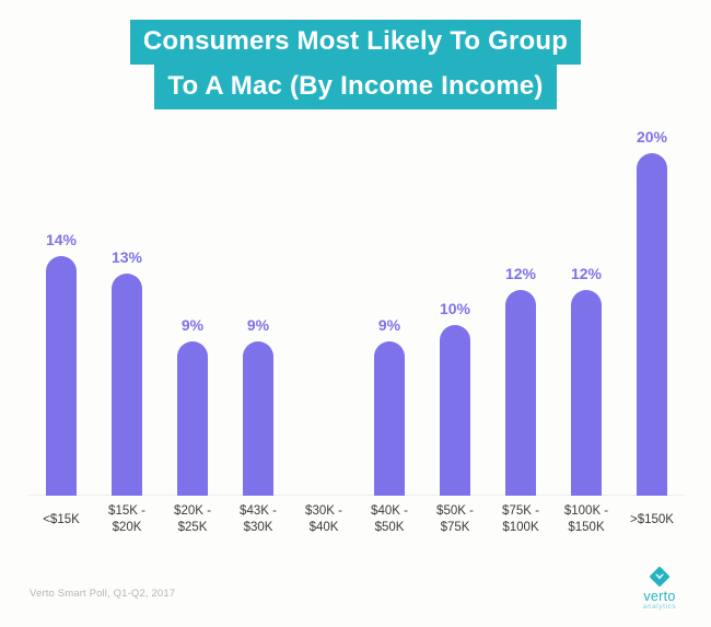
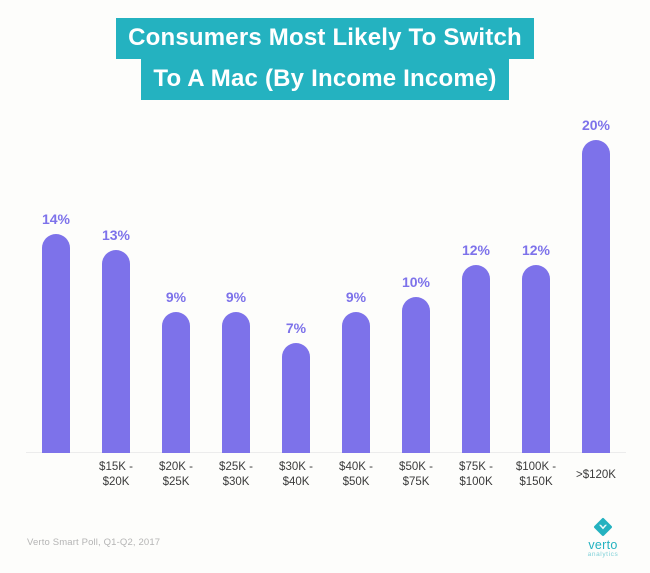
- Consumers Most Likely To Group
+ Consumers Most Likely To Switch
  To A Mac (By Income Income)
  14%
  13%
  9%
  9%
+ 7%
  9%
  10%
  12%
  12%
  20%
- <$15K
  $15K -
  $20K
  $20K -
  $25K
- $43K -
+ $25K -
  $30K
  $30K -
  $40K
  $40K -
  $50K
  $50K -
  $75K
  $75K -
  $100K
  $100K -
  $150K
- >$150K
+ >$120K
  Verto Smart Poll, Q1-Q2, 2017
  verto
